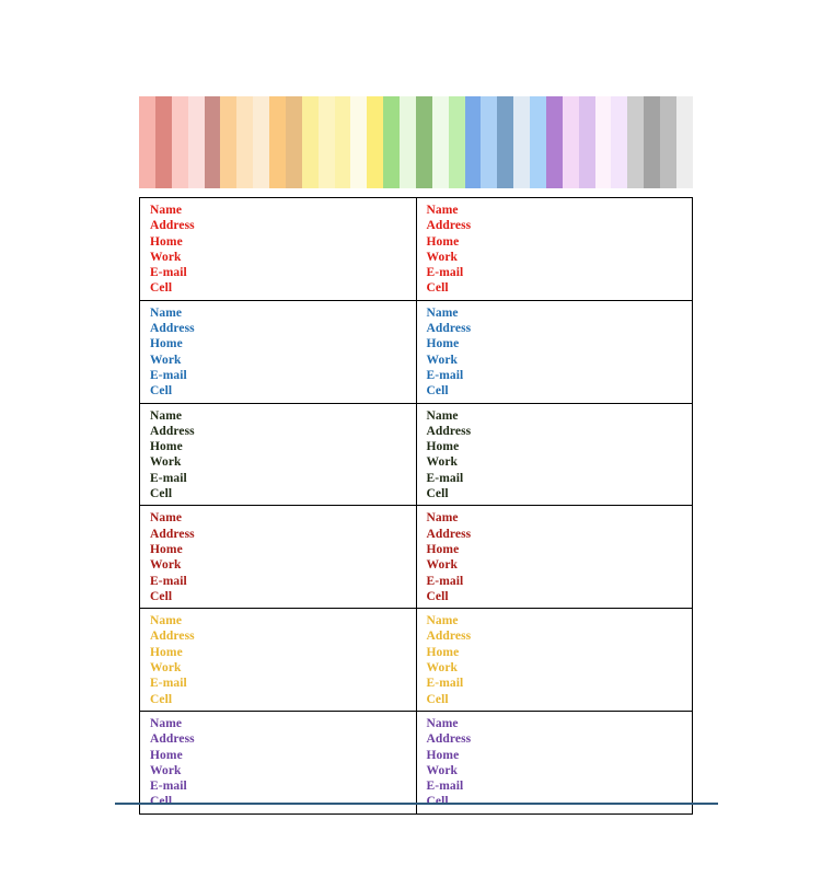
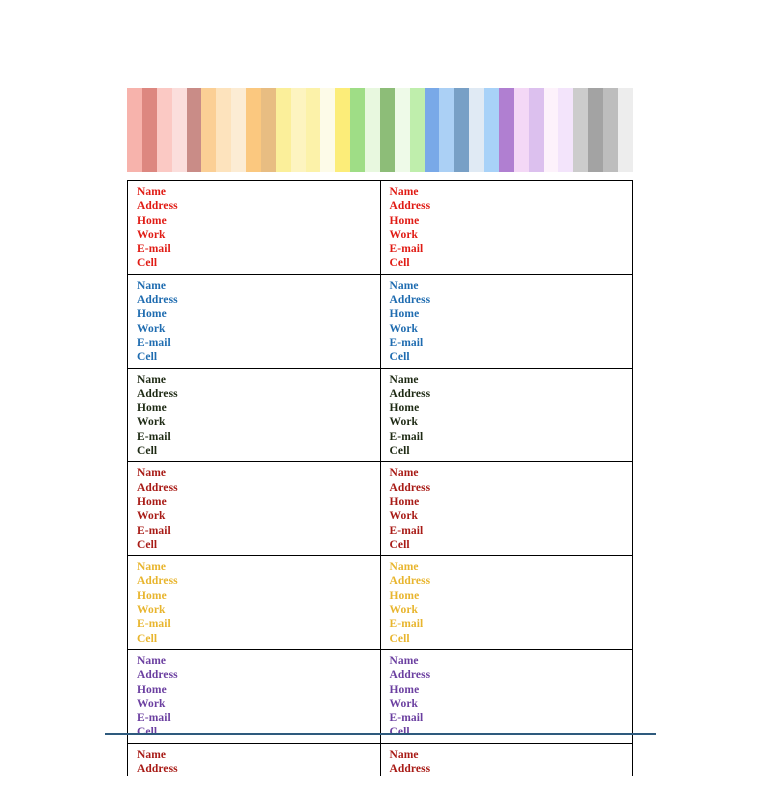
  NameAddressHomeWorkE-mailCell	NameAddressHomeWorkE-mailCell
  NameAddressHomeWorkE-mailCell	NameAddressHomeWorkE-mailCell
  NameAddressHomeWorkE-mailCell	NameAddressHomeWorkE-mailCell
  NameAddressHomeWorkE-mailCell	NameAddressHomeWorkE-mailCell
  NameAddressHomeWorkE-mailCell	NameAddressHomeWorkE-mailCell
  NameAddressHomeWorkE-mail	NameAddressHomeWorkE-mail
+ NameAddress	NameAddress
